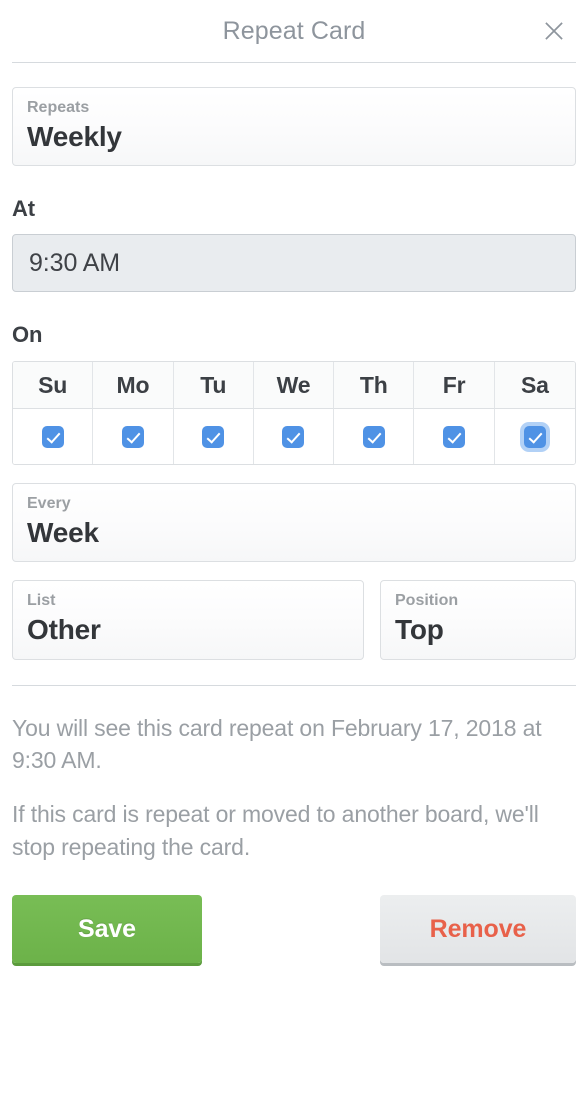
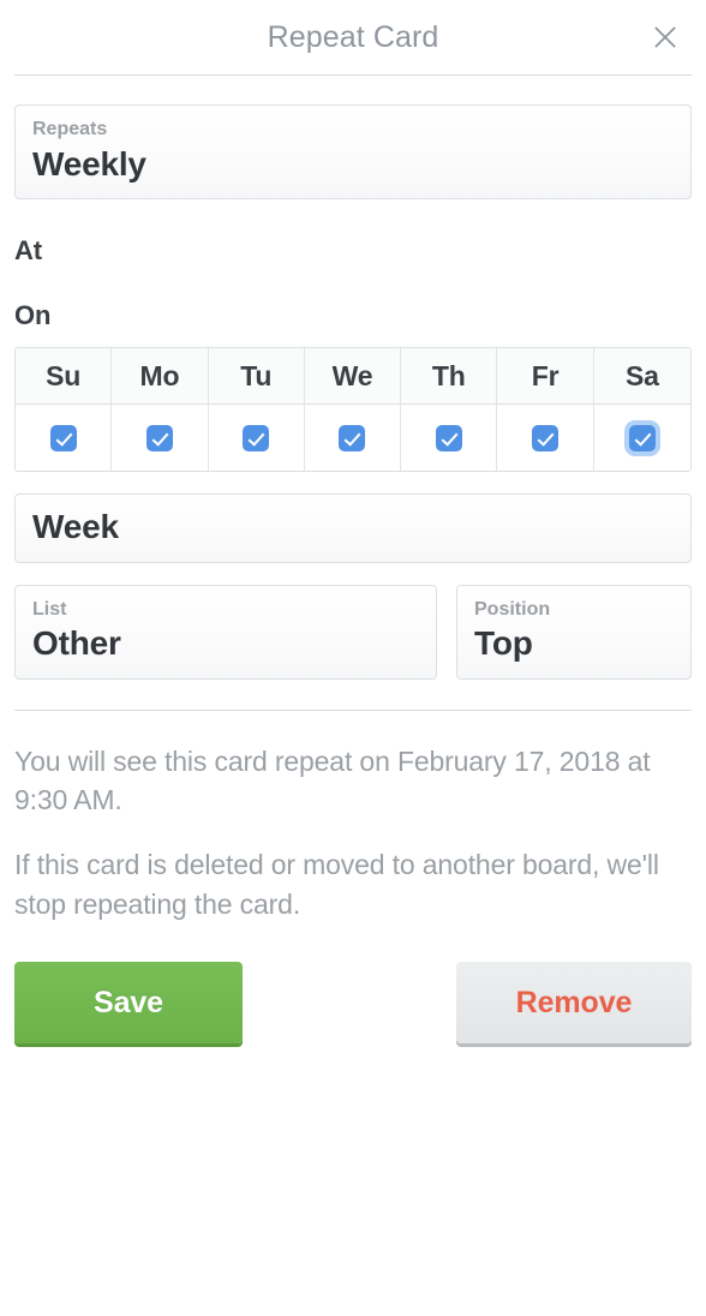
  Repeat Card
  Repeats
  Weekly
  At
- 9:30 AM
  On
  Su	Mo	Tu	We	Th	Fr	Sa
- Every
  Week
  List
  Other
  Position
  Top
  You will see this card repeat on February 17, 2018 at 9:30 AM.
- If this card is repeat or moved to another board, we'll stop repeating the card.
+ If this card is deleted or moved to another board, we'll stop repeating the card.
  Save
  Remove
